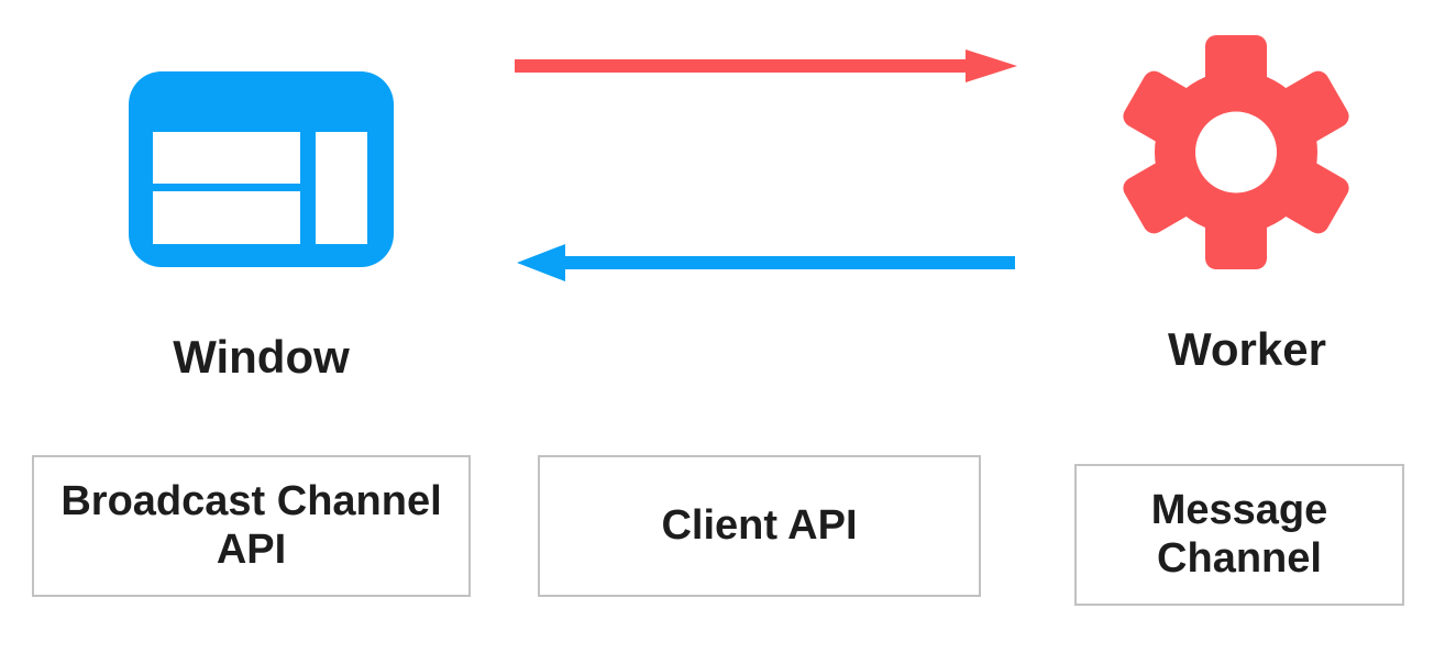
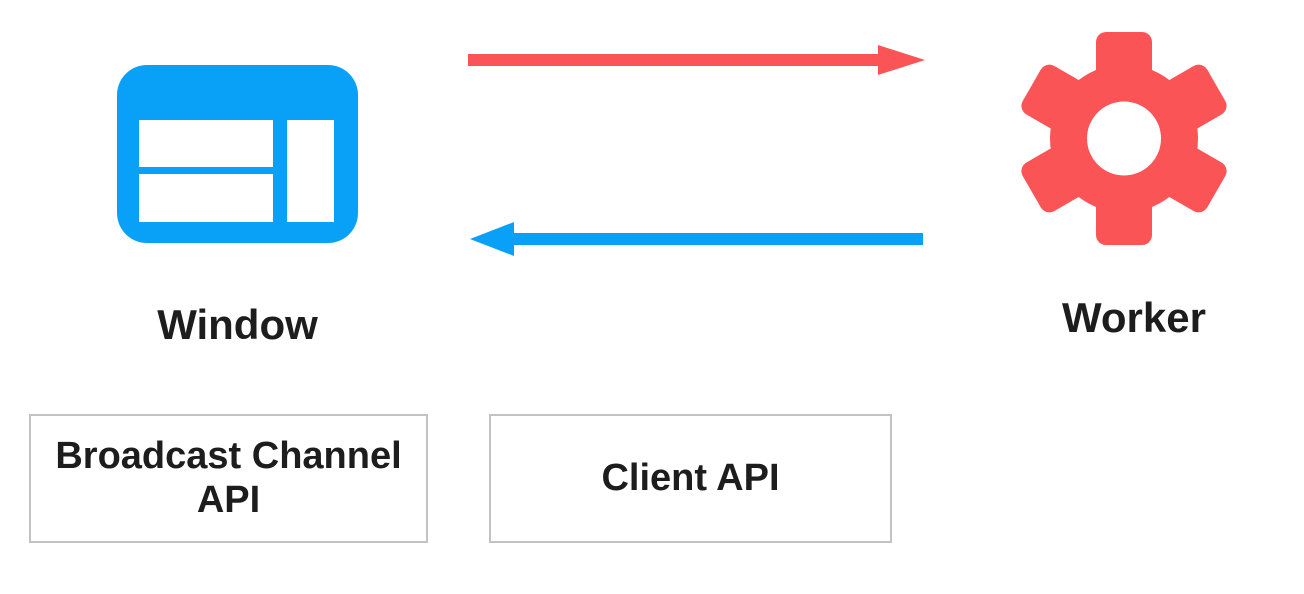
  Window
  Worker
  Broadcast Channel API
  Client API
- Message Channel
